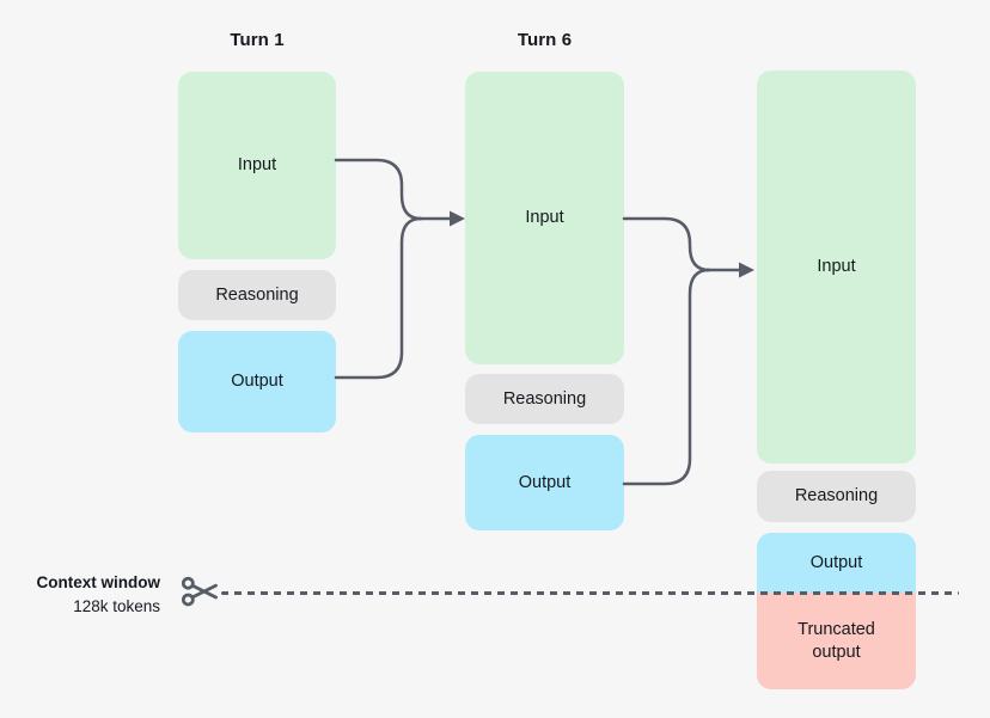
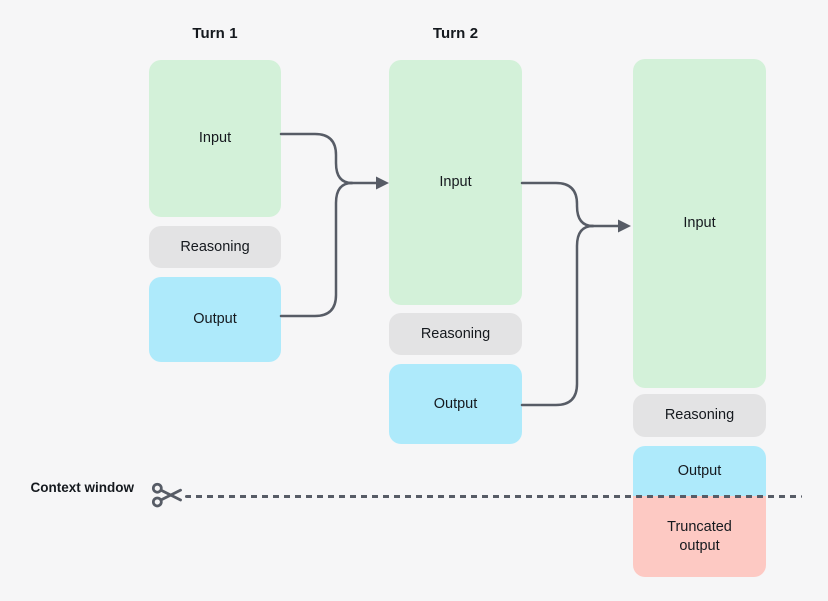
  Turn 1
- Turn 6
+ Turn 2
  Input
  Reasoning
  Output
  Input
  Reasoning
  Output
  Input
  Reasoning
  Output
  Truncated output
  Context window
- 128k tokens
